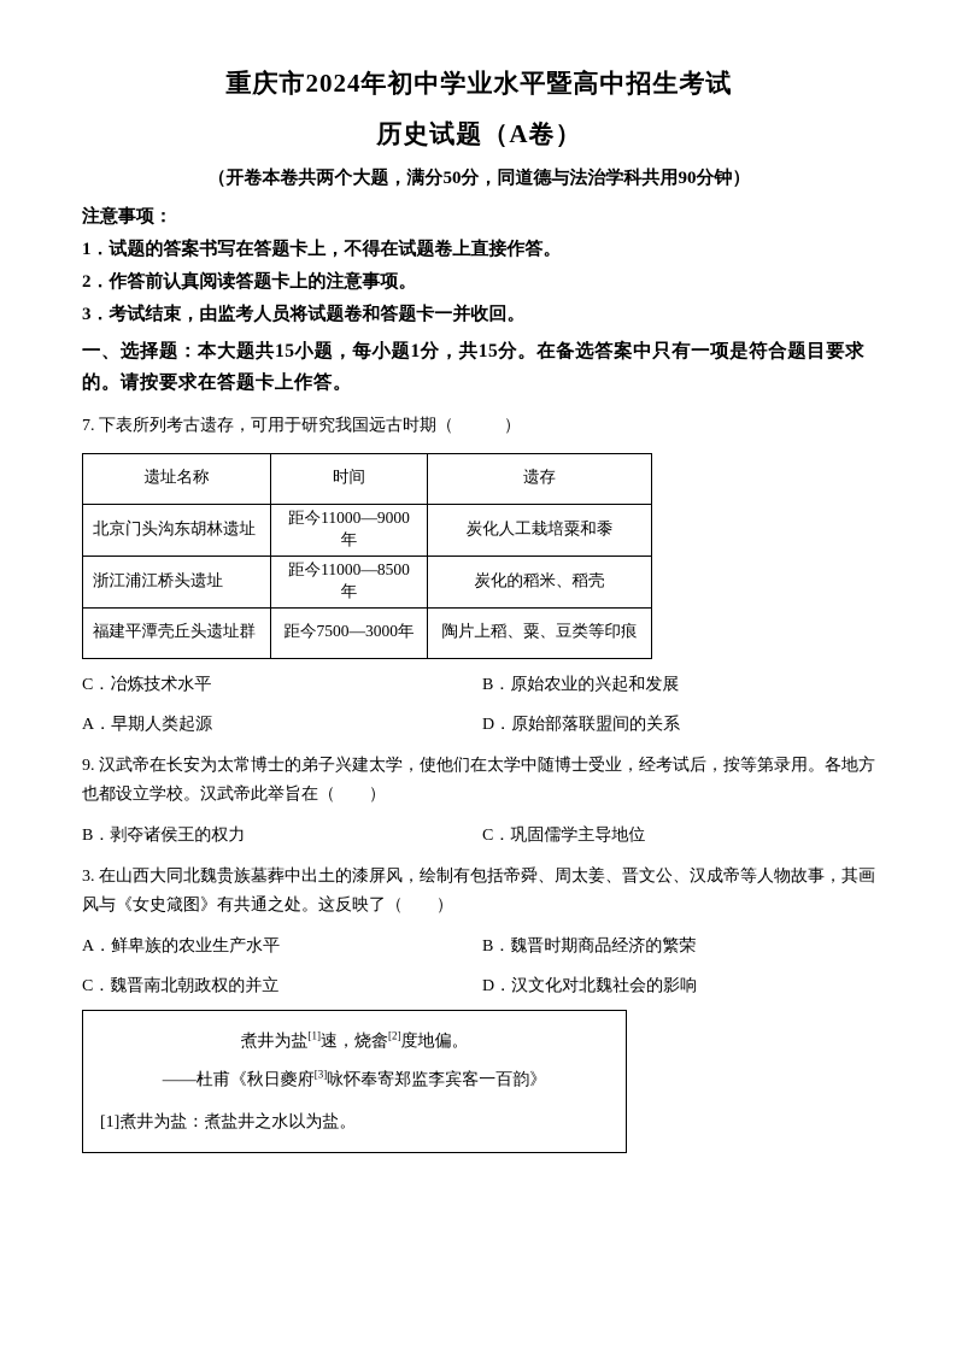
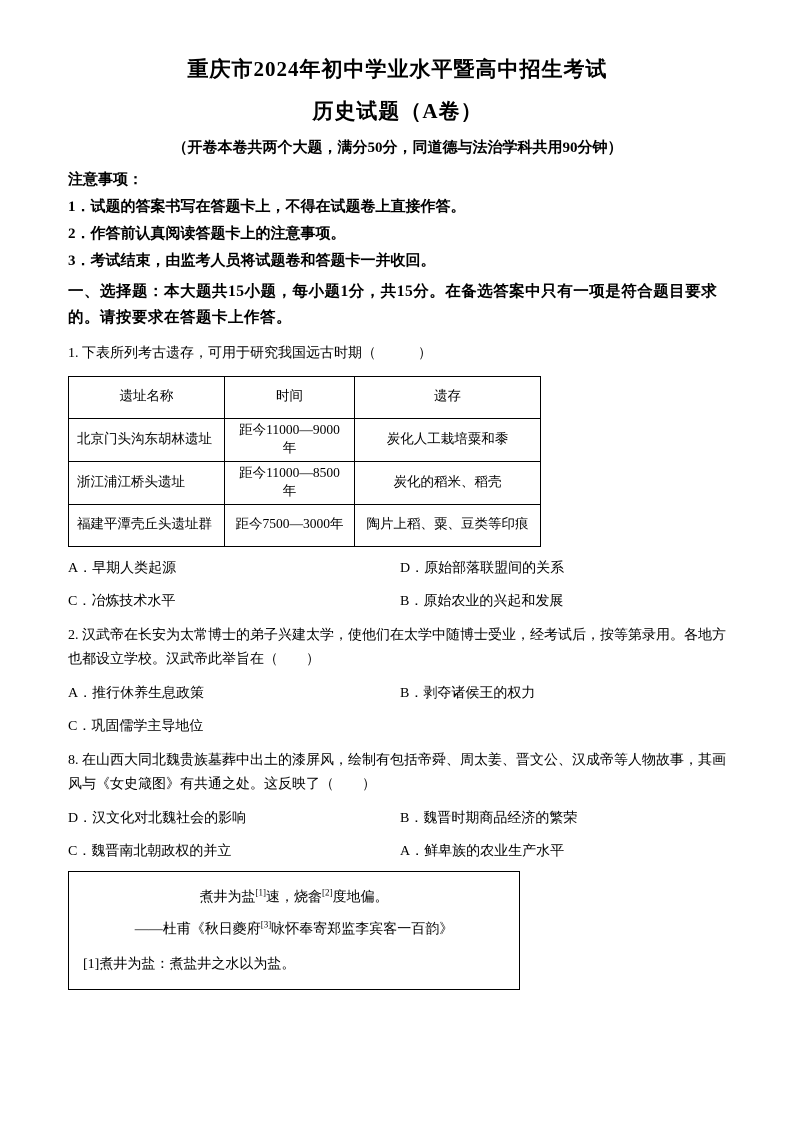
  重庆市2024年初中学业水平暨高中招生考试
  历史试题（A卷）
  （开卷本卷共两个大题，满分50分，同道德与法治学科共用90分钟）
  注意事项：
  1．试题的答案书写在答题卡上，不得在试题卷上直接作答。
  2．作答前认真阅读答题卡上的注意事项。
  3．考试结束，由监考人员将试题卷和答题卡一并收回。
  一、选择题：本大题共15小题，每小题1分，共15分。在备选答案中只有一项是符合题目要求的。请按要求在答题卡上作答。
- 7. 下表所列考古遗存，可用于研究我国远古时期（ ）
+ 1. 下表所列考古遗存，可用于研究我国远古时期（ ）
  遗址名称	时间	遗存
  北京门头沟东胡林遗址	距今11000—9000年	炭化人工栽培粟和黍
  浙江浦江桥头遗址	距今11000—8500年	炭化的稻米、稻壳
  福建平潭壳丘头遗址群	距今7500—3000年	陶片上稻、粟、豆类等印痕
- C．冶炼技术水平
+ A．早期人类起源
- B．原始农业的兴起和发展
+ D．原始部落联盟间的关系
- A．早期人类起源
+ C．冶炼技术水平
- D．原始部落联盟间的关系
+ B．原始农业的兴起和发展
- 9. 汉武帝在长安为太常博士的弟子兴建太学，使他们在太学中随博士受业，经考试后，按等第录用。各地方也都设立学校。汉武帝此举旨在（ ）
+ 2. 汉武帝在长安为太常博士的弟子兴建太学，使他们在太学中随博士受业，经考试后，按等第录用。各地方也都设立学校。汉武帝此举旨在（ ）
+ A．推行休养生息政策
  B．剥夺诸侯王的权力
  C．巩固儒学主导地位
- 3. 在山西大同北魏贵族墓葬中出土的漆屏风，绘制有包括帝舜、周太姜、晋文公、汉成帝等人物故事，其画风与《女史箴图》有共通之处。这反映了（ ）
+ 8. 在山西大同北魏贵族墓葬中出土的漆屏风，绘制有包括帝舜、周太姜、晋文公、汉成帝等人物故事，其画风与《女史箴图》有共通之处。这反映了（ ）
- A．鲜卑族的农业生产水平
+ D．汉文化对北魏社会的影响
  B．魏晋时期商品经济的繁荣
  C．魏晋南北朝政权的并立
- D．汉文化对北魏社会的影响
+ A．鲜卑族的农业生产水平
  煮井为盐[1]速，烧畲[2]度地偏。
  ——杜甫《秋日夔府[3]咏怀奉寄郑监李宾客一百韵》
  [1]煮井为盐：煮盐井之水以为盐。
